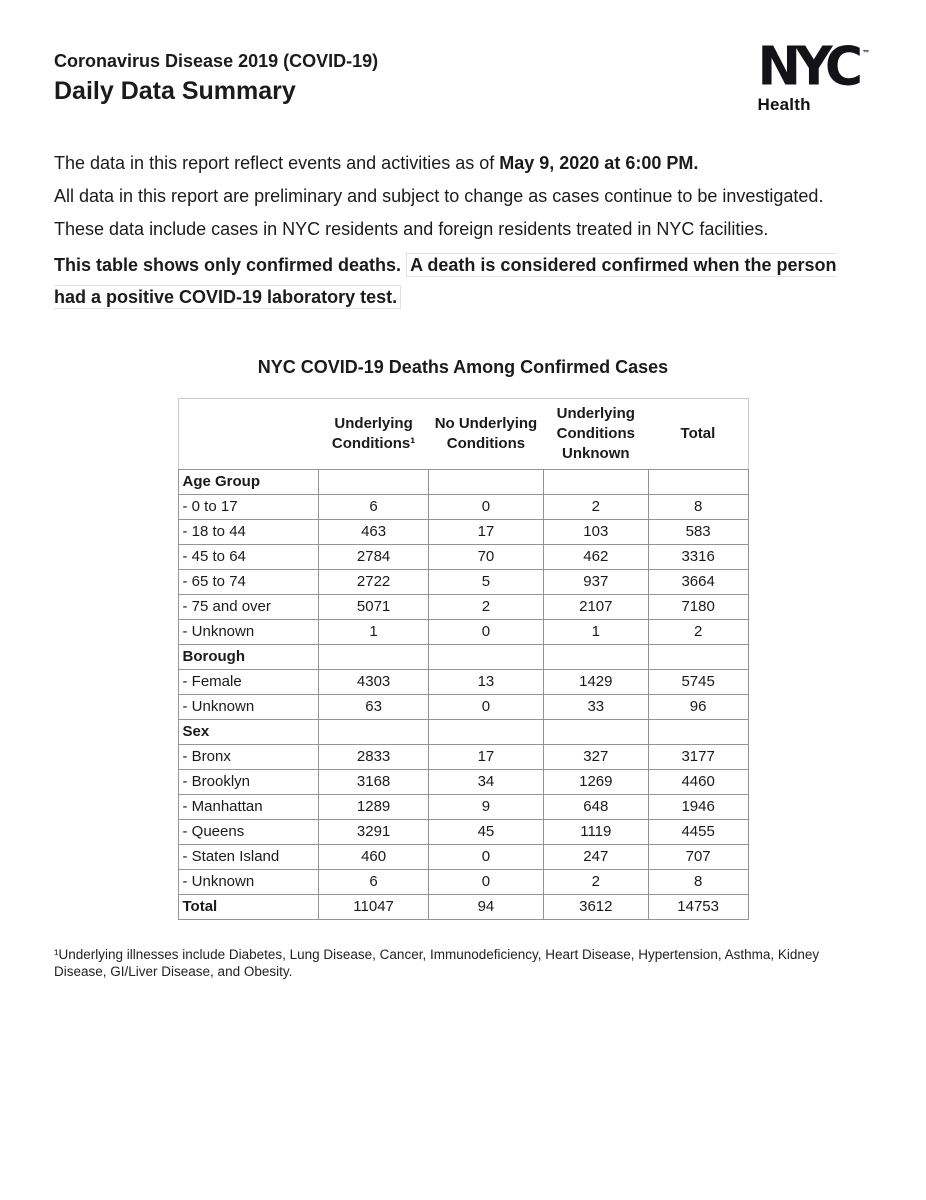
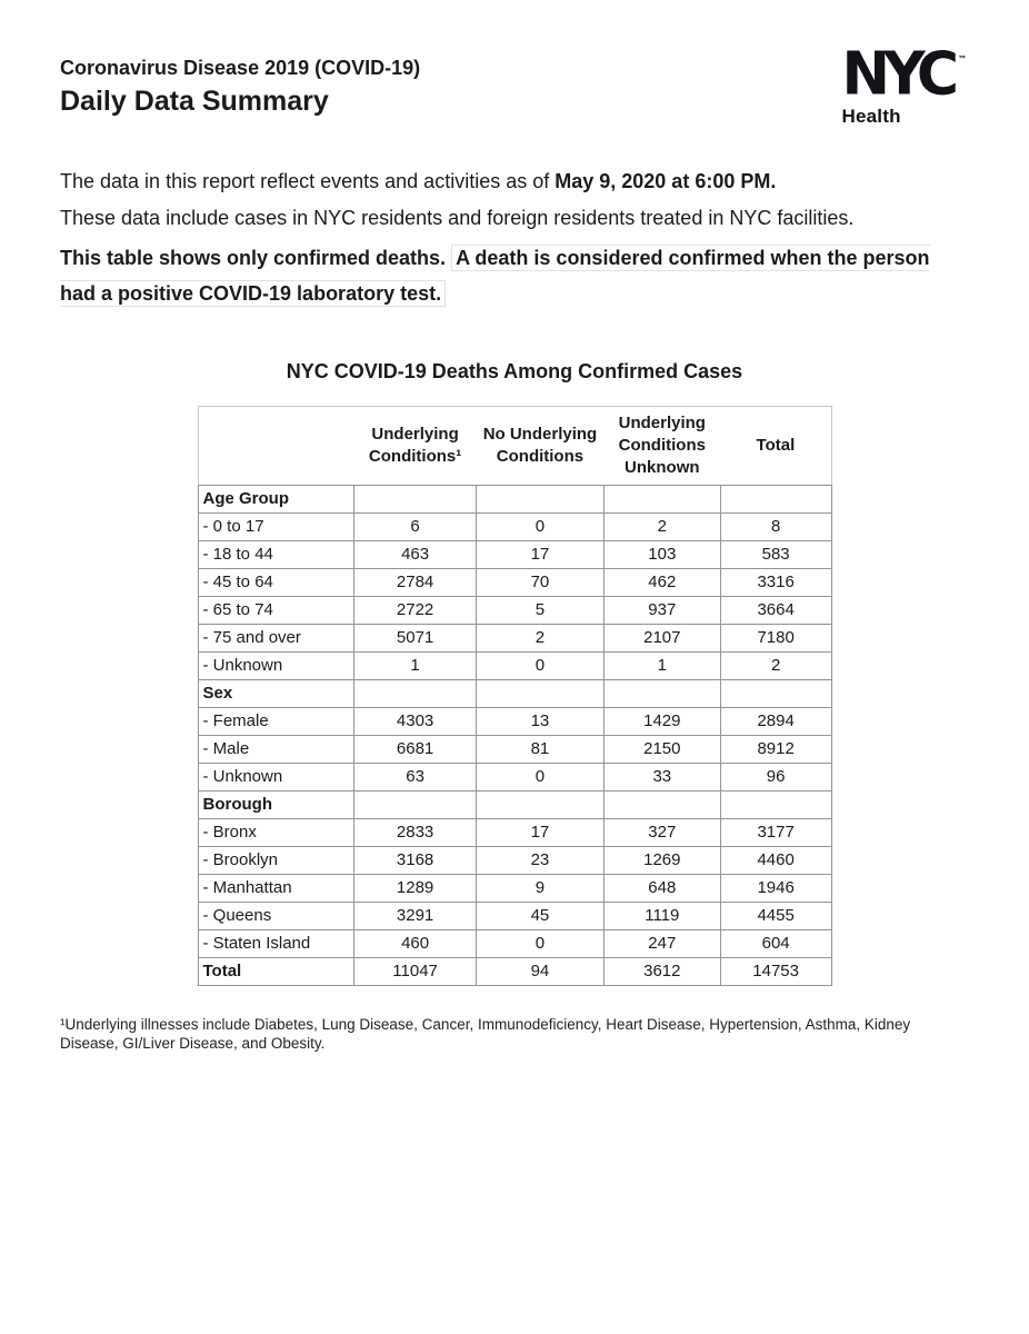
  Coronavirus Disease 2019 (COVID-19)
  Daily Data Summary
  NYC ™
  Health
  The data in this report reflect events and activities as of May 9, 2020 at 6:00 PM.
- All data in this report are preliminary and subject to change as cases continue to be investigated.
  These data include cases in NYC residents and foreign residents treated in NYC facilities.
  This table shows only confirmed deaths. A death is considered confirmed when the person had a positive COVID-19 laboratory test.
  NYC COVID-19 Deaths Among Confirmed Cases
  	Underlying Conditions¹	No Underlying Conditions	Underlying Conditions Unknown	Total
  Age Group
  - 0 to 17	6	0	2	8
  - 18 to 44	463	17	103	583
  - 45 to 64	2784	70	462	3316
  - 65 to 74	2722	5	937	3664
  - 75 and over	5071	2	2107	7180
  - Unknown	1	0	1	2
- Borough
+ Sex
- - Female	4303	13	1429	5745
+ - Female	4303	13	1429	2894
+ - Male	6681	81	2150	8912
  - Unknown	63	0	33	96
- Sex
+ Borough
  - Bronx	2833	17	327	3177
- - Brooklyn	3168	34	1269	4460
+ - Brooklyn	3168	23	1269	4460
  - Manhattan	1289	9	648	1946
  - Queens	3291	45	1119	4455
- - Staten Island	460	0	247	707
+ - Staten Island	460	0	247	604
- - Unknown	6	0	2	8
  Total	11047	94	3612	14753
  ¹Underlying illnesses include Diabetes, Lung Disease, Cancer, Immunodeficiency, Heart Disease, Hypertension, Asthma, Kidney Disease, GI/Liver Disease, and Obesity.
